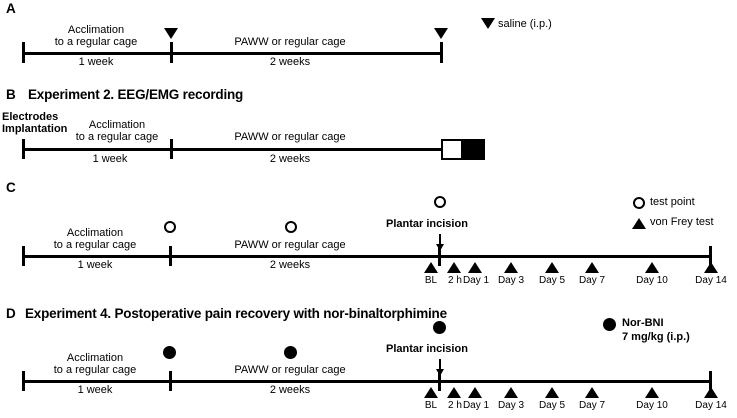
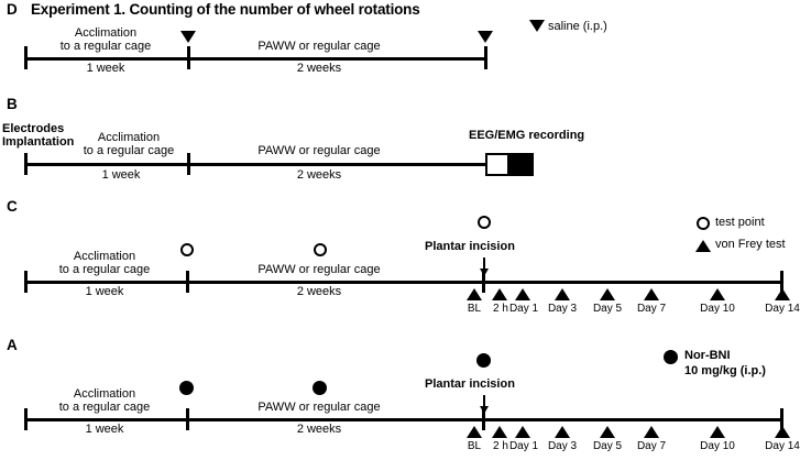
- A
+ D
+ Experiment 1. Counting of the number of wheel rotations
  Acclimation
  to a regular cage
  1 week
  PAWW or regular cage
  2 weeks
  saline (i.p.)
  B
- Experiment 2. EEG/EMG recording
  Electrodes
  Implantation
+ EEG/EMG recording
  Acclimation
  to a regular cage
  1 week
  PAWW or regular cage
  2 weeks
  C
  Plantar incision
  Acclimation
  to a regular cage
  1 week
  PAWW or regular cage
  2 weeks
  BL
  2 h
  Day 1
  Day 3
  Day 5
  Day 7
  Day 10
  Day 14
  test point
  von Frey test
- D
+ A
- Experiment 4. Postoperative pain recovery with nor-binaltorphimine
  Plantar incision
  Acclimation
  to a regular cage
  1 week
  PAWW or regular cage
  2 weeks
  BL
  2 h
  Day 1
  Day 3
  Day 5
  Day 7
  Day 10
  Day 14
  Nor-BNI
- 7 mg/kg (i.p.)
+ 10 mg/kg (i.p.)
